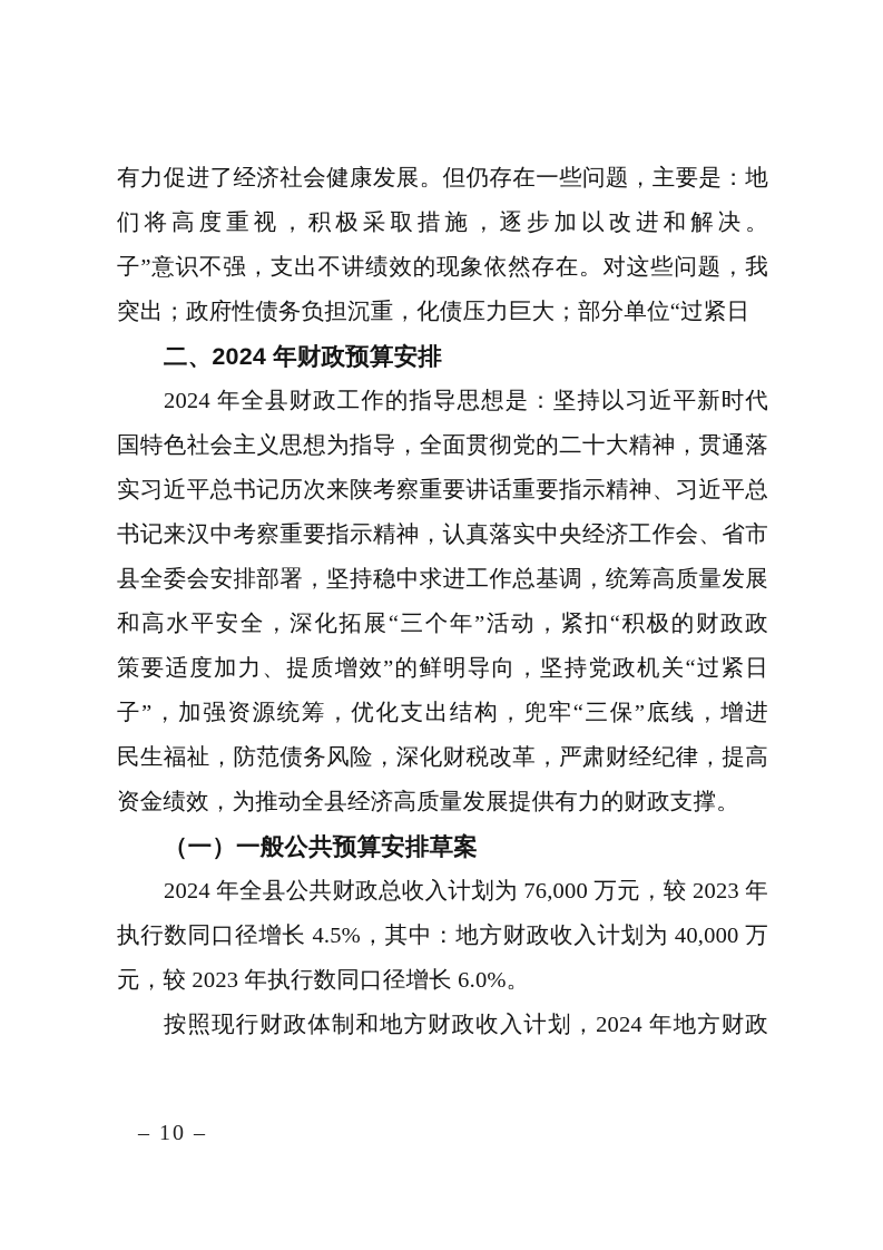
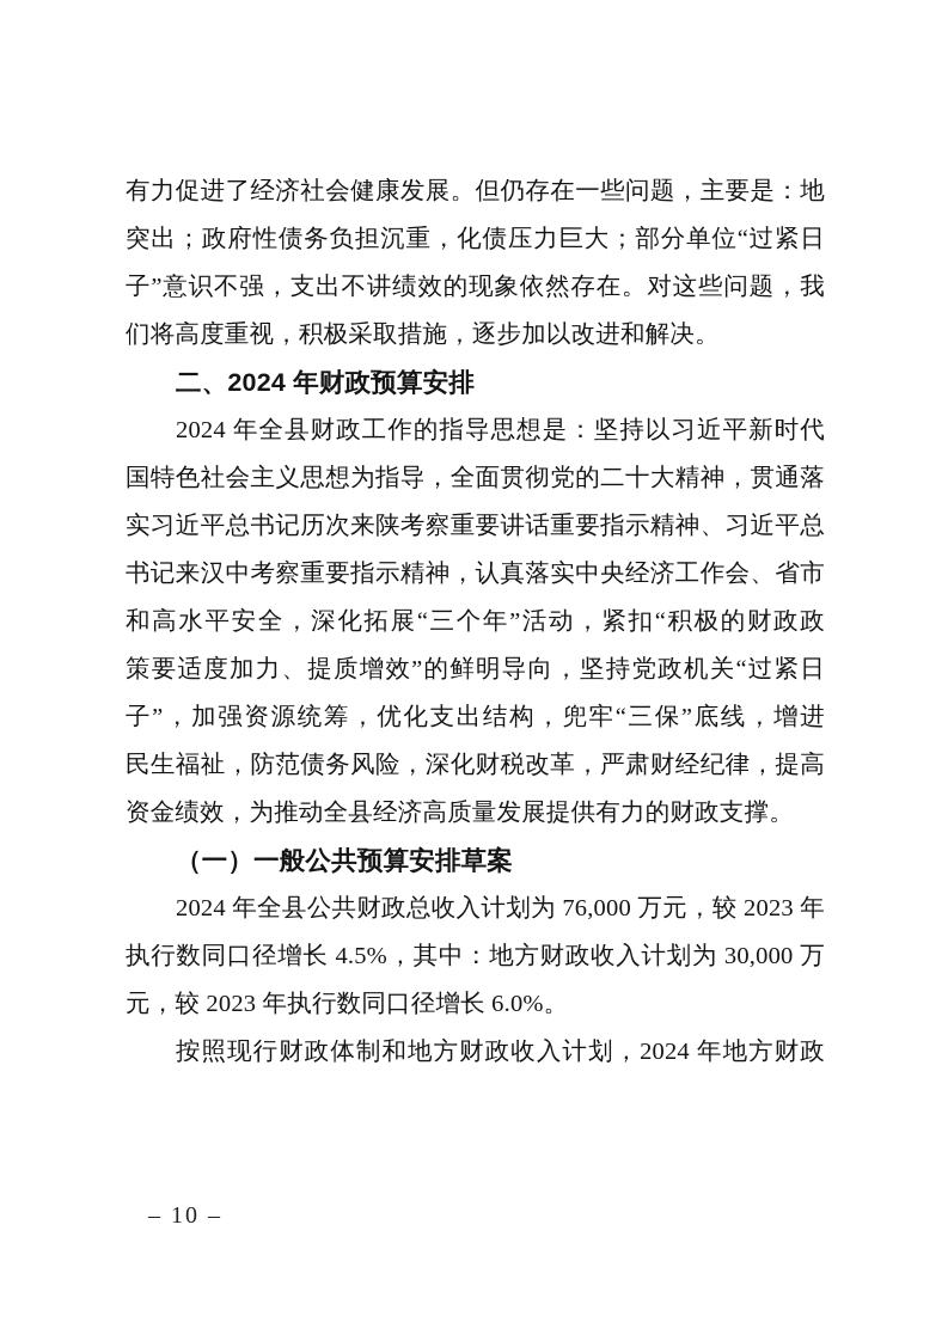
  有力促进了经济社会健康发展。但仍存在一些问题，主要是：地
- 们将高度重视，积极采取措施，逐步加以改进和解决。
+ 突出；政府性债务负担沉重，化债压力巨大；部分单位“过紧日
  子”意识不强，支出不讲绩效的现象依然存在。对这些问题，我
- 突出；政府性债务负担沉重，化债压力巨大；部分单位“过紧日
+ 们将高度重视，积极采取措施，逐步加以改进和解决。
  二、2024 年财政预算安排
  2024 年全县财政工作的指导思想是：坚持以习近平新时代
  国特色社会主义思想为指导，全面贯彻党的二十大精神，贯通落
  实习近平总书记历次来陕考察重要讲话重要指示精神、习近平总
  书记来汉中考察重要指示精神，认真落实中央经济工作会、省市
- 县全委会安排部署，坚持稳中求进工作总基调，统筹高质量发展
  和高水平安全，深化拓展“三个年”活动，紧扣“积极的财政政
  策要适度加力、提质增效”的鲜明导向，坚持党政机关“过紧日
  子”，加强资源统筹，优化支出结构，兜牢“三保”底线，增进
  民生福祉，防范债务风险，深化财税改革，严肃财经纪律，提高
  资金绩效，为推动全县经济高质量发展提供有力的财政支撑。
  （一）一般公共预算安排草案
  2024 年全县公共财政总收入计划为 76,000 万元，较 2023 年
- 执行数同口径增长 4.5%，其中：地方财政收入计划为 40,000 万
+ 执行数同口径增长 4.5%，其中：地方财政收入计划为 30,000 万
  元，较 2023 年执行数同口径增长 6.0%。
  按照现行财政体制和地方财政收入计划，2024 年地方财政
  – 10 –
